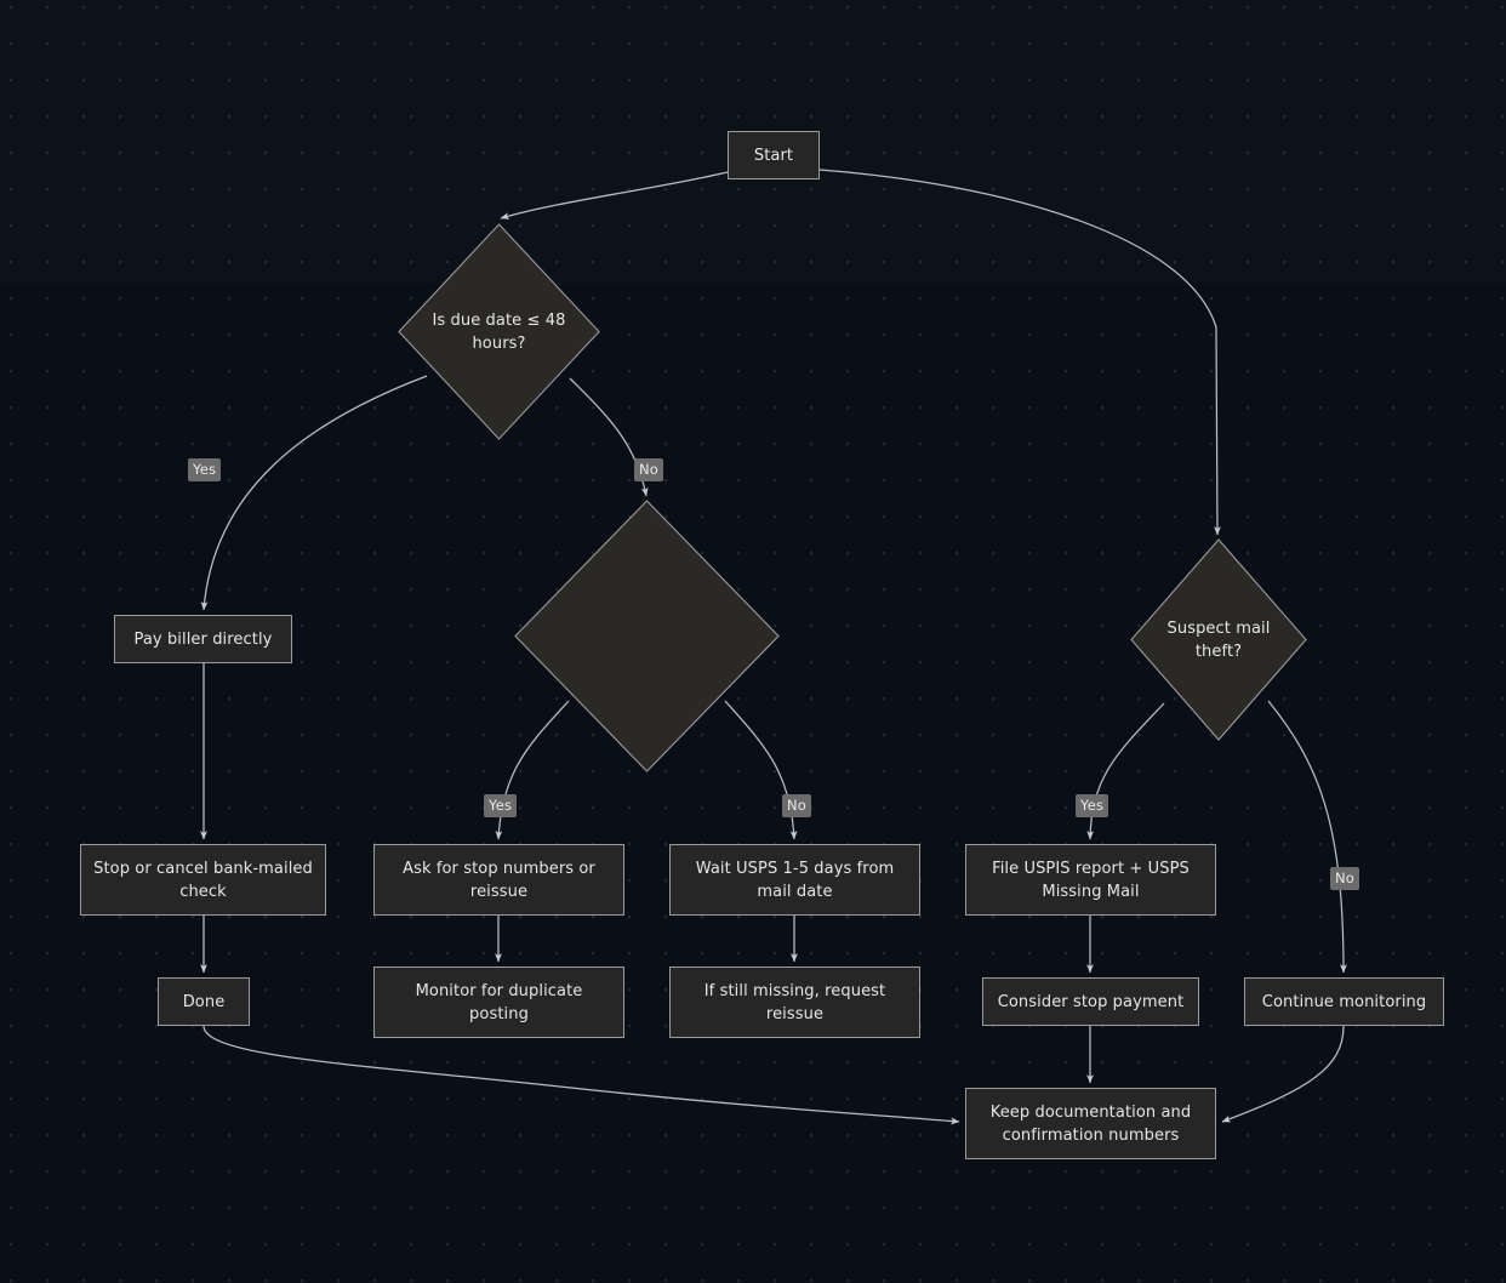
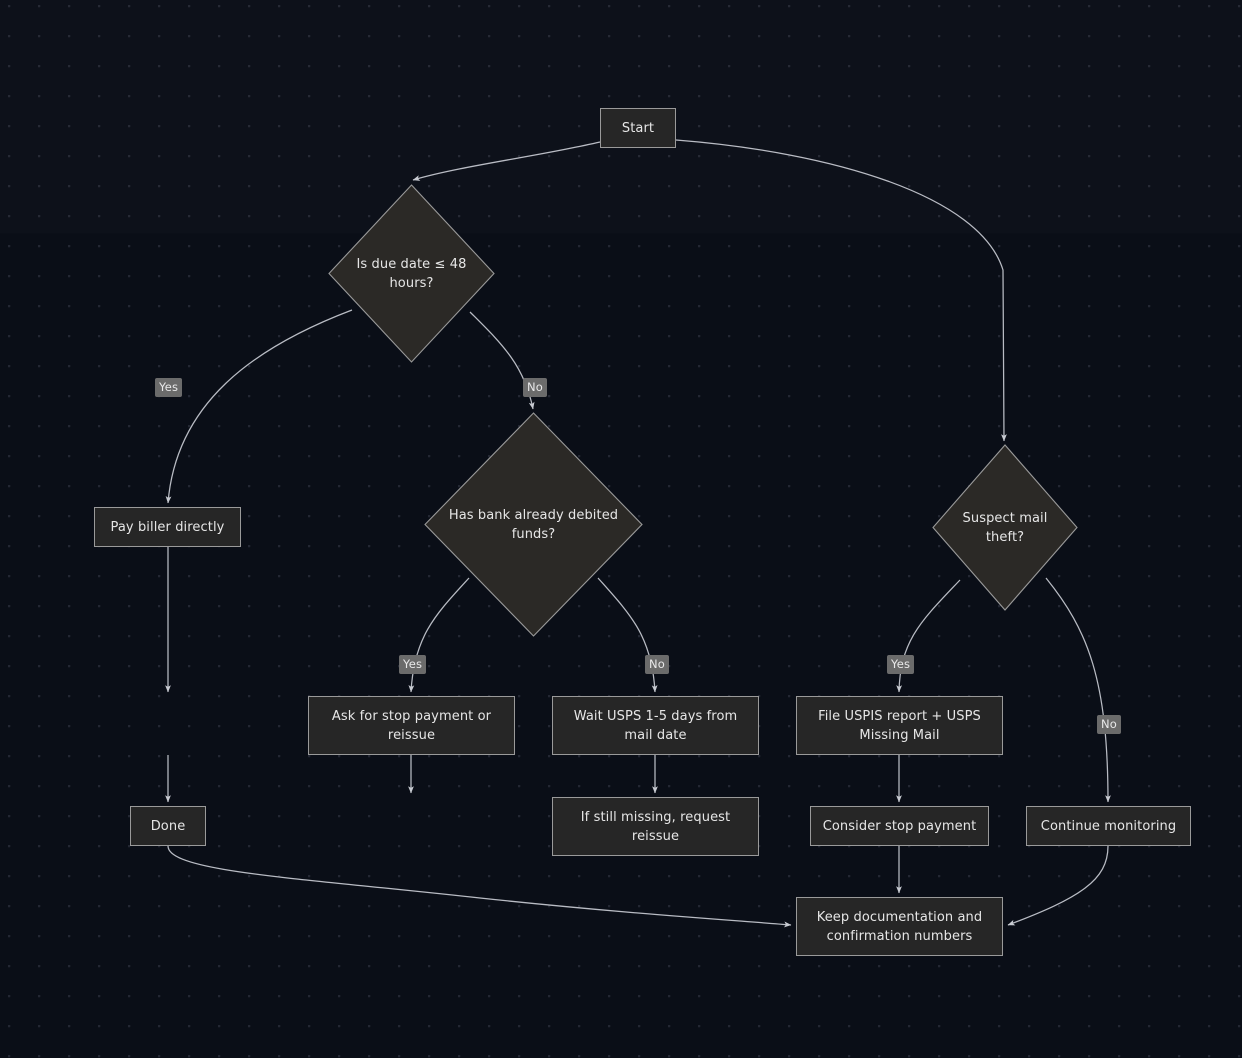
  Start
  Is due date ≤ 48 hours?
  Pay biller directly
+ Has bank already debited funds?
  Suspect mail theft?
- Stop or cancel bank-mailed check
- Ask for stop numbers or reissue
+ Ask for stop payment or reissue
  Wait USPS 1-5 days from mail date
  File USPIS report + USPS Missing Mail
  Done
- Monitor for duplicate posting
  If still missing, request reissue
  Consider stop payment
  Continue monitoring
  Keep documentation and confirmation numbers
  Yes
  No
  Yes
  No
  Yes
  No
